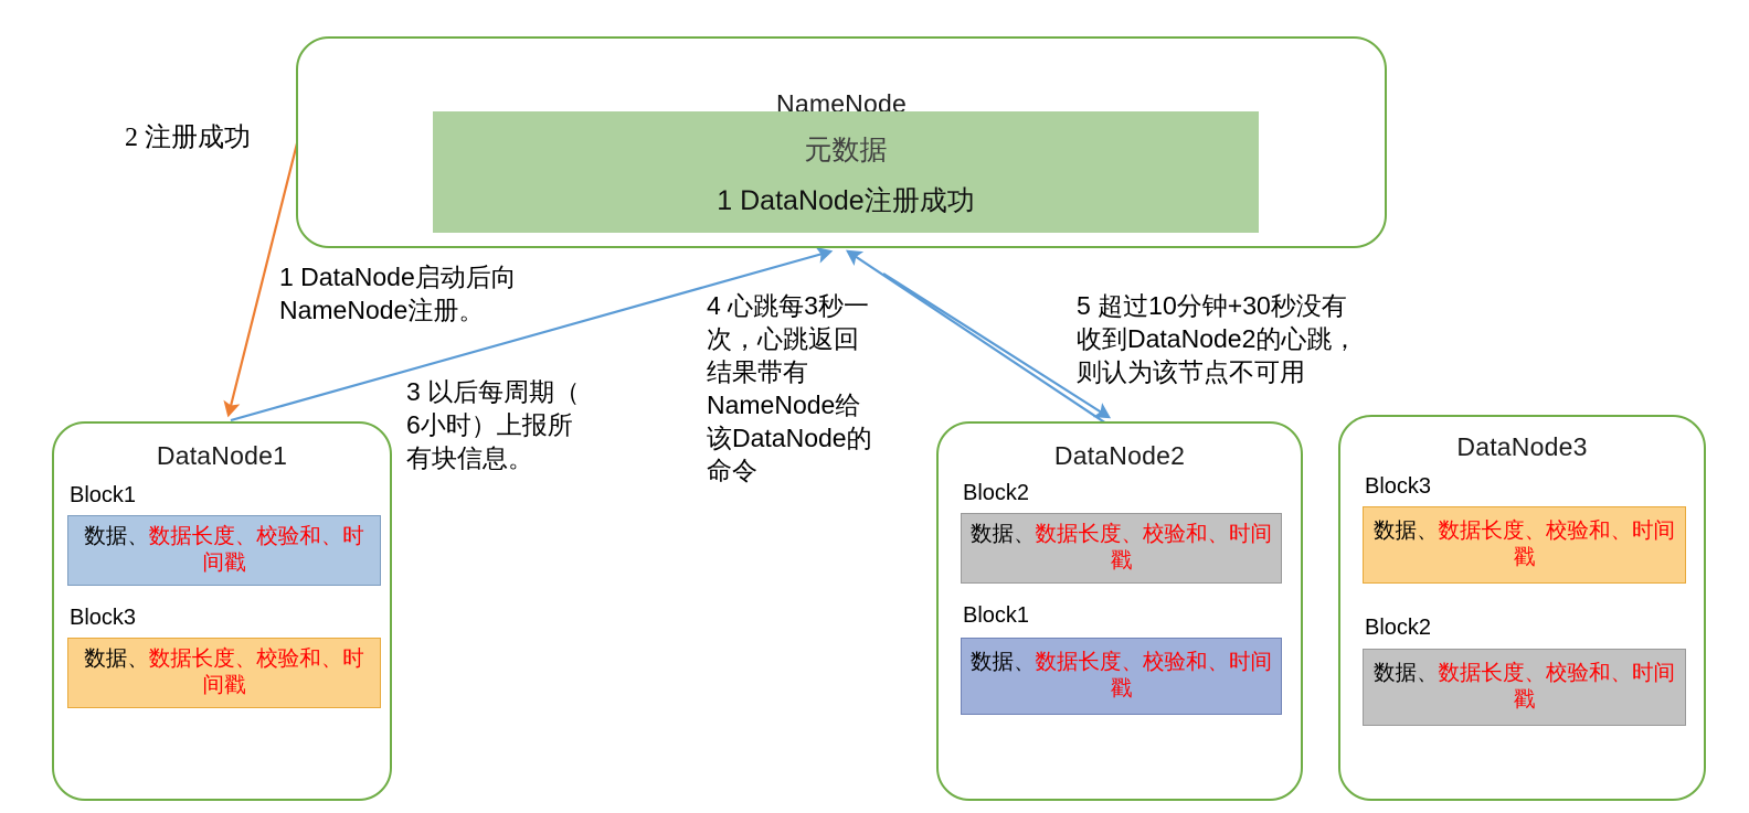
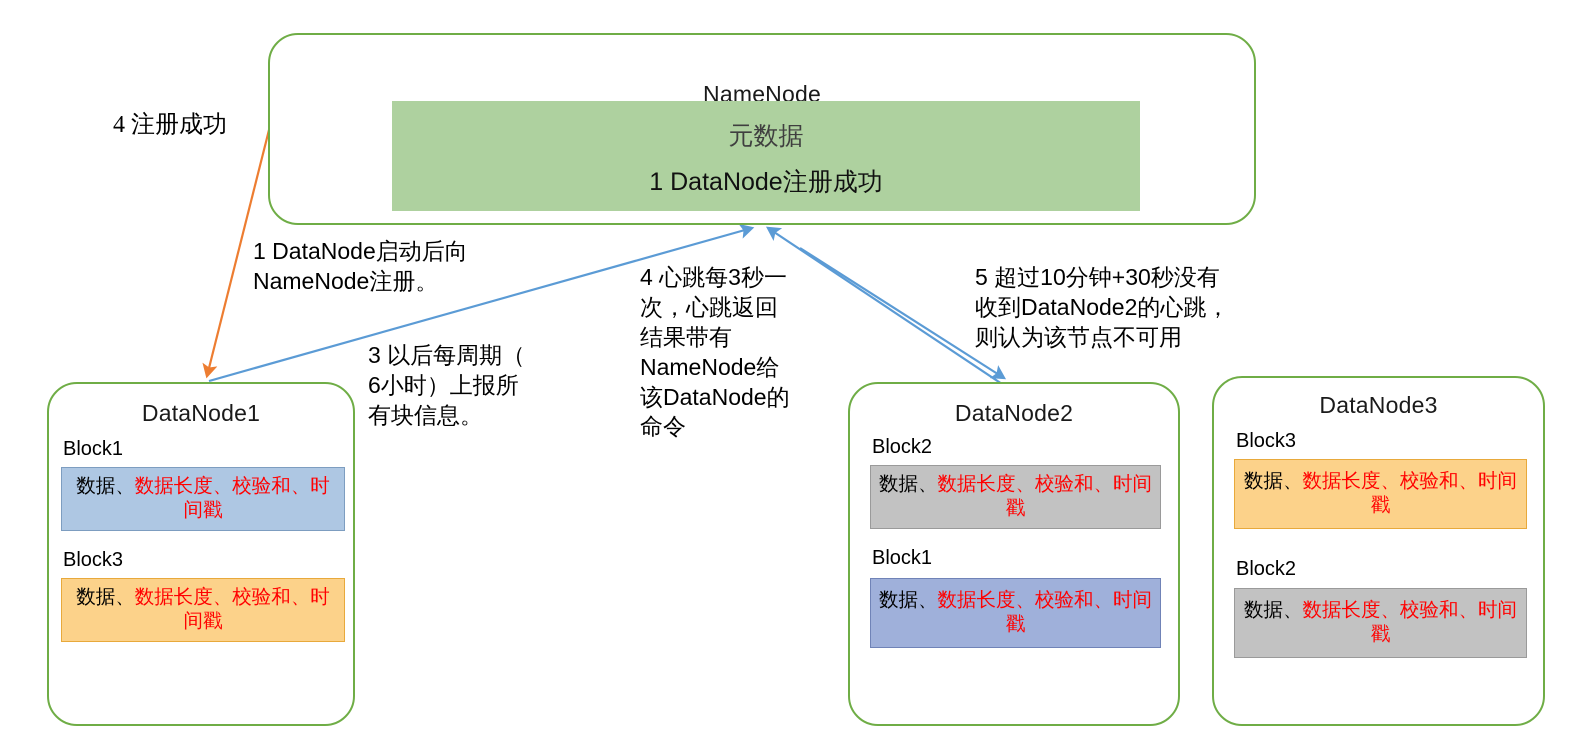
  NameNode
  元数据
  1 DataNode注册成功
- 2 注册成功
+ 4 注册成功
  1 DataNode启动后向
  NameNode注册。
  3 以后每周期（
  6小时）上报所
  有块信息。
  4 心跳每3秒一
  次，心跳返回
  结果带有
  NameNode给
  该DataNode的
  命令
  5 超过10分钟+30秒没有
  收到DataNode2的心跳，
  则认为该节点不可用
  DataNode1
  Block1
  数据、数据长度、校验和、时间戳
  Block3
  数据、数据长度、校验和、时间戳
  DataNode2
  Block2
  数据、数据长度、校验和、时间戳
  Block1
  数据、数据长度、校验和、时间戳
  DataNode3
  Block3
  数据、数据长度、校验和、时间戳
  Block2
  数据、数据长度、校验和、时间戳
